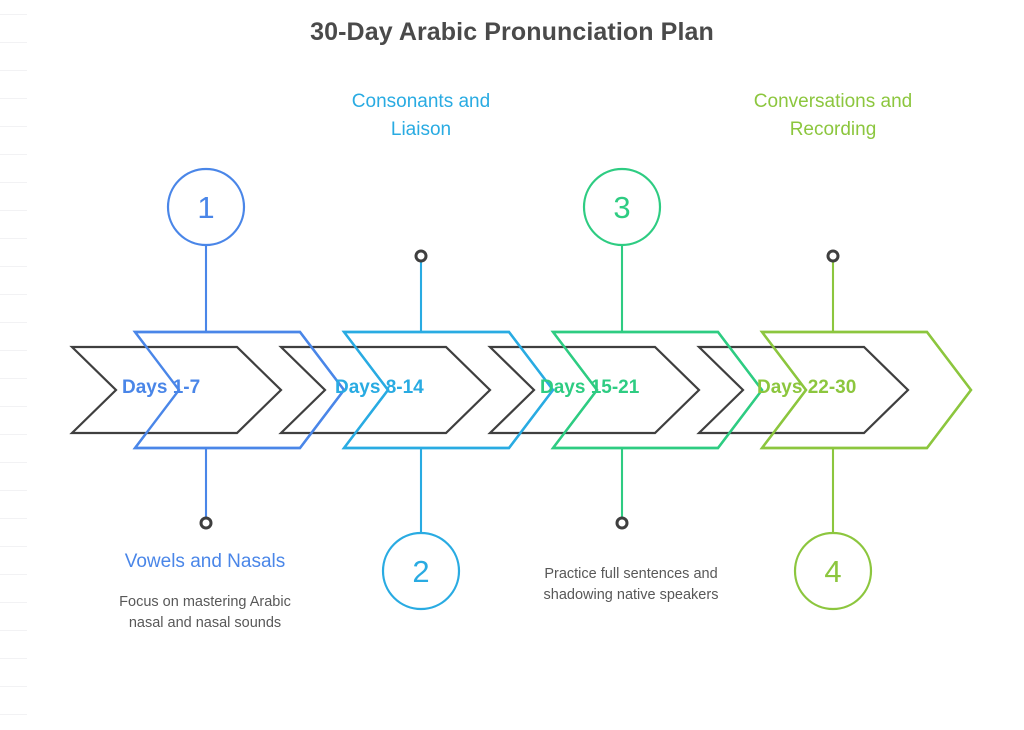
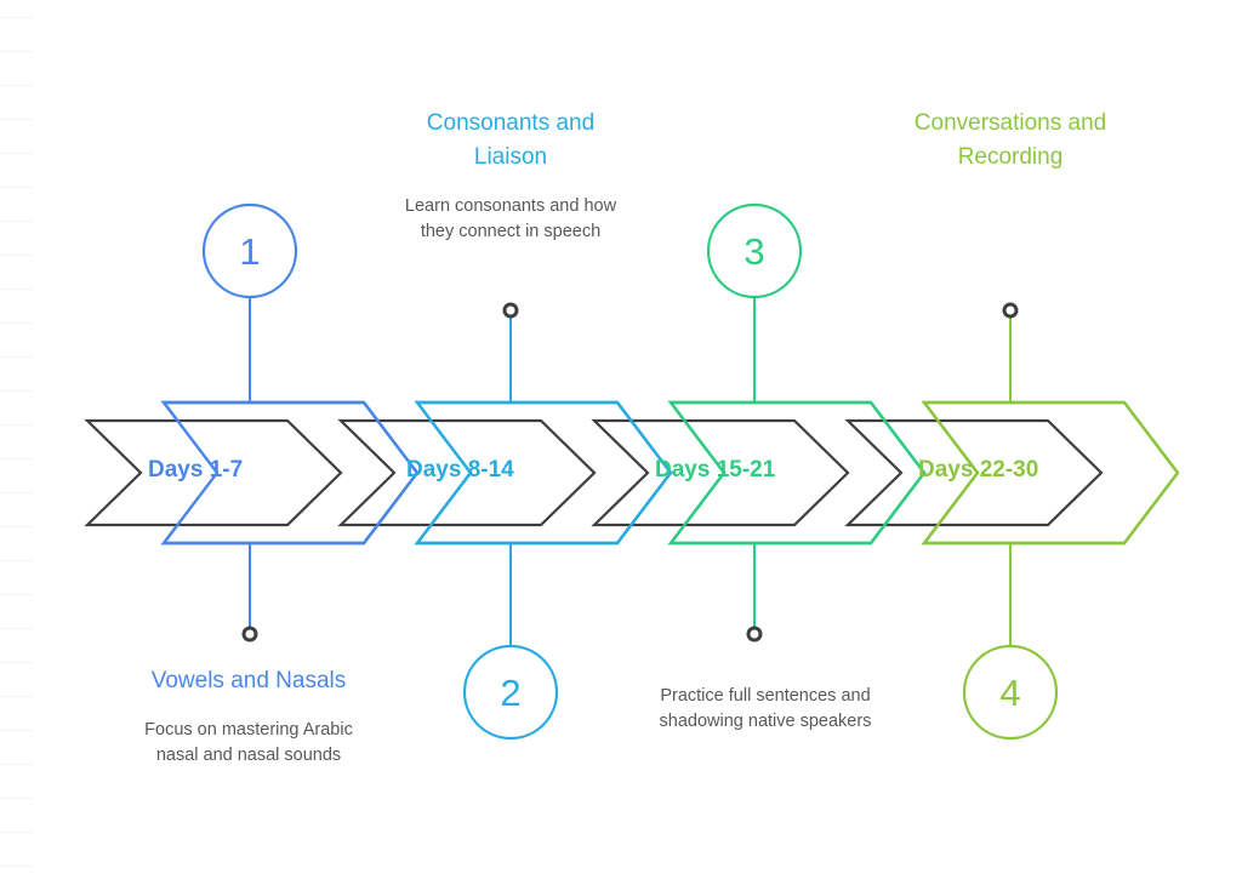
  1
  2
  3
  4
- 30-Day Arabic Pronunciation Plan
  Days 1-7
  Days 8-14
  Days 15-21
  Days 22-30
  Vowels and Nasals
  Focus on mastering Arabic nasal and nasal sounds
  Consonants and Liaison
+ Learn consonants and how they connect in speech
  Practice full sentences and shadowing native speakers
  Conversations and Recording
